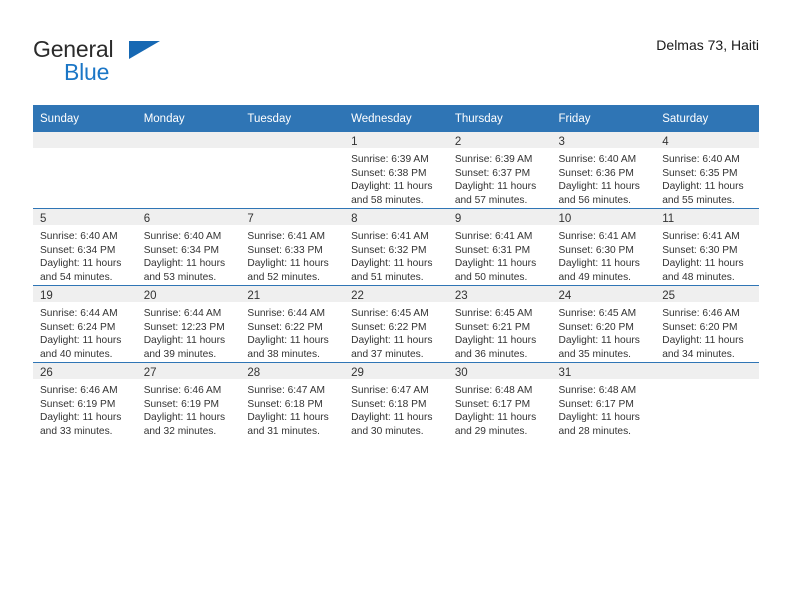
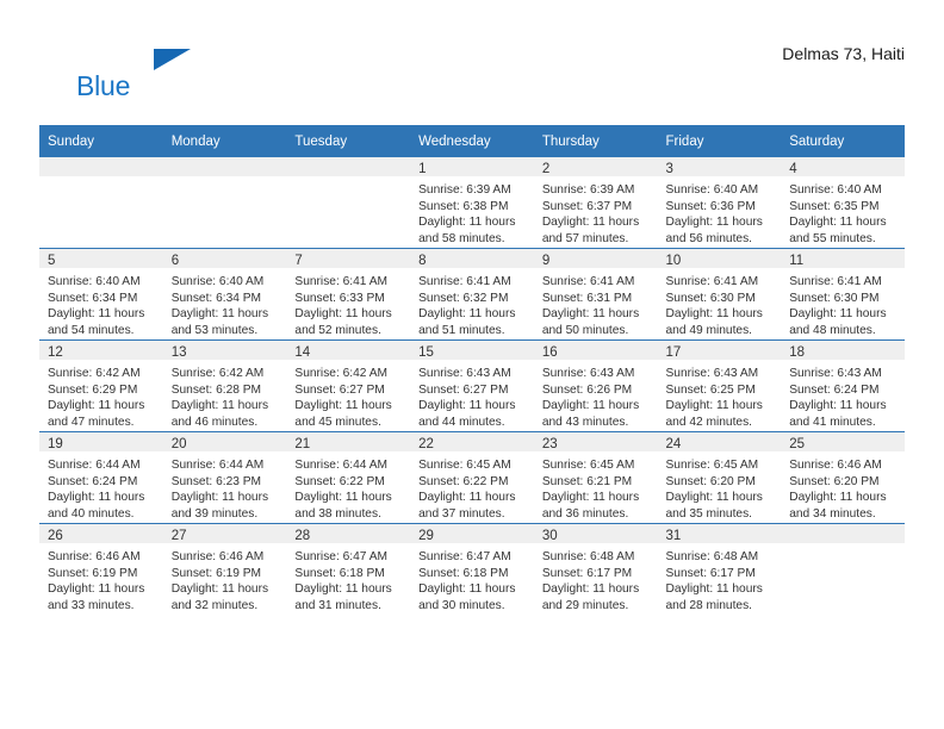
- General
  Blue
  Delmas 73, Haiti
  Sunday	Monday	Tuesday	Wednesday	Thursday	Friday	Saturday
  			1Sunrise: 6:39 AMSunset: 6:38 PMDaylight: 11 hoursand 58 minutes.	2Sunrise: 6:39 AMSunset: 6:37 PMDaylight: 11 hoursand 57 minutes.	3Sunrise: 6:40 AMSunset: 6:36 PMDaylight: 11 hoursand 56 minutes.	4Sunrise: 6:40 AMSunset: 6:35 PMDaylight: 11 hoursand 55 minutes.
  5Sunrise: 6:40 AMSunset: 6:34 PMDaylight: 11 hoursand 54 minutes.	6Sunrise: 6:40 AMSunset: 6:34 PMDaylight: 11 hoursand 53 minutes.	7Sunrise: 6:41 AMSunset: 6:33 PMDaylight: 11 hoursand 52 minutes.	8Sunrise: 6:41 AMSunset: 6:32 PMDaylight: 11 hoursand 51 minutes.	9Sunrise: 6:41 AMSunset: 6:31 PMDaylight: 11 hoursand 50 minutes.	10Sunrise: 6:41 AMSunset: 6:30 PMDaylight: 11 hoursand 49 minutes.	11Sunrise: 6:41 AMSunset: 6:30 PMDaylight: 11 hoursand 48 minutes.
+ 12Sunrise: 6:42 AMSunset: 6:29 PMDaylight: 11 hoursand 47 minutes.	13Sunrise: 6:42 AMSunset: 6:28 PMDaylight: 11 hoursand 46 minutes.	14Sunrise: 6:42 AMSunset: 6:27 PMDaylight: 11 hoursand 45 minutes.	15Sunrise: 6:43 AMSunset: 6:27 PMDaylight: 11 hoursand 44 minutes.	16Sunrise: 6:43 AMSunset: 6:26 PMDaylight: 11 hoursand 43 minutes.	17Sunrise: 6:43 AMSunset: 6:25 PMDaylight: 11 hoursand 42 minutes.	18Sunrise: 6:43 AMSunset: 6:24 PMDaylight: 11 hoursand 41 minutes.
- 19Sunrise: 6:44 AMSunset: 6:24 PMDaylight: 11 hoursand 40 minutes.	20Sunrise: 6:44 AMSunset: 12:23 PMDaylight: 11 hoursand 39 minutes.	21Sunrise: 6:44 AMSunset: 6:22 PMDaylight: 11 hoursand 38 minutes.	22Sunrise: 6:45 AMSunset: 6:22 PMDaylight: 11 hoursand 37 minutes.	23Sunrise: 6:45 AMSunset: 6:21 PMDaylight: 11 hoursand 36 minutes.	24Sunrise: 6:45 AMSunset: 6:20 PMDaylight: 11 hoursand 35 minutes.	25Sunrise: 6:46 AMSunset: 6:20 PMDaylight: 11 hoursand 34 minutes.
+ 19Sunrise: 6:44 AMSunset: 6:24 PMDaylight: 11 hoursand 40 minutes.	20Sunrise: 6:44 AMSunset: 6:23 PMDaylight: 11 hoursand 39 minutes.	21Sunrise: 6:44 AMSunset: 6:22 PMDaylight: 11 hoursand 38 minutes.	22Sunrise: 6:45 AMSunset: 6:22 PMDaylight: 11 hoursand 37 minutes.	23Sunrise: 6:45 AMSunset: 6:21 PMDaylight: 11 hoursand 36 minutes.	24Sunrise: 6:45 AMSunset: 6:20 PMDaylight: 11 hoursand 35 minutes.	25Sunrise: 6:46 AMSunset: 6:20 PMDaylight: 11 hoursand 34 minutes.
  26Sunrise: 6:46 AMSunset: 6:19 PMDaylight: 11 hoursand 33 minutes.	27Sunrise: 6:46 AMSunset: 6:19 PMDaylight: 11 hoursand 32 minutes.	28Sunrise: 6:47 AMSunset: 6:18 PMDaylight: 11 hoursand 31 minutes.	29Sunrise: 6:47 AMSunset: 6:18 PMDaylight: 11 hoursand 30 minutes.	30Sunrise: 6:48 AMSunset: 6:17 PMDaylight: 11 hoursand 29 minutes.	31Sunrise: 6:48 AMSunset: 6:17 PMDaylight: 11 hoursand 28 minutes.
